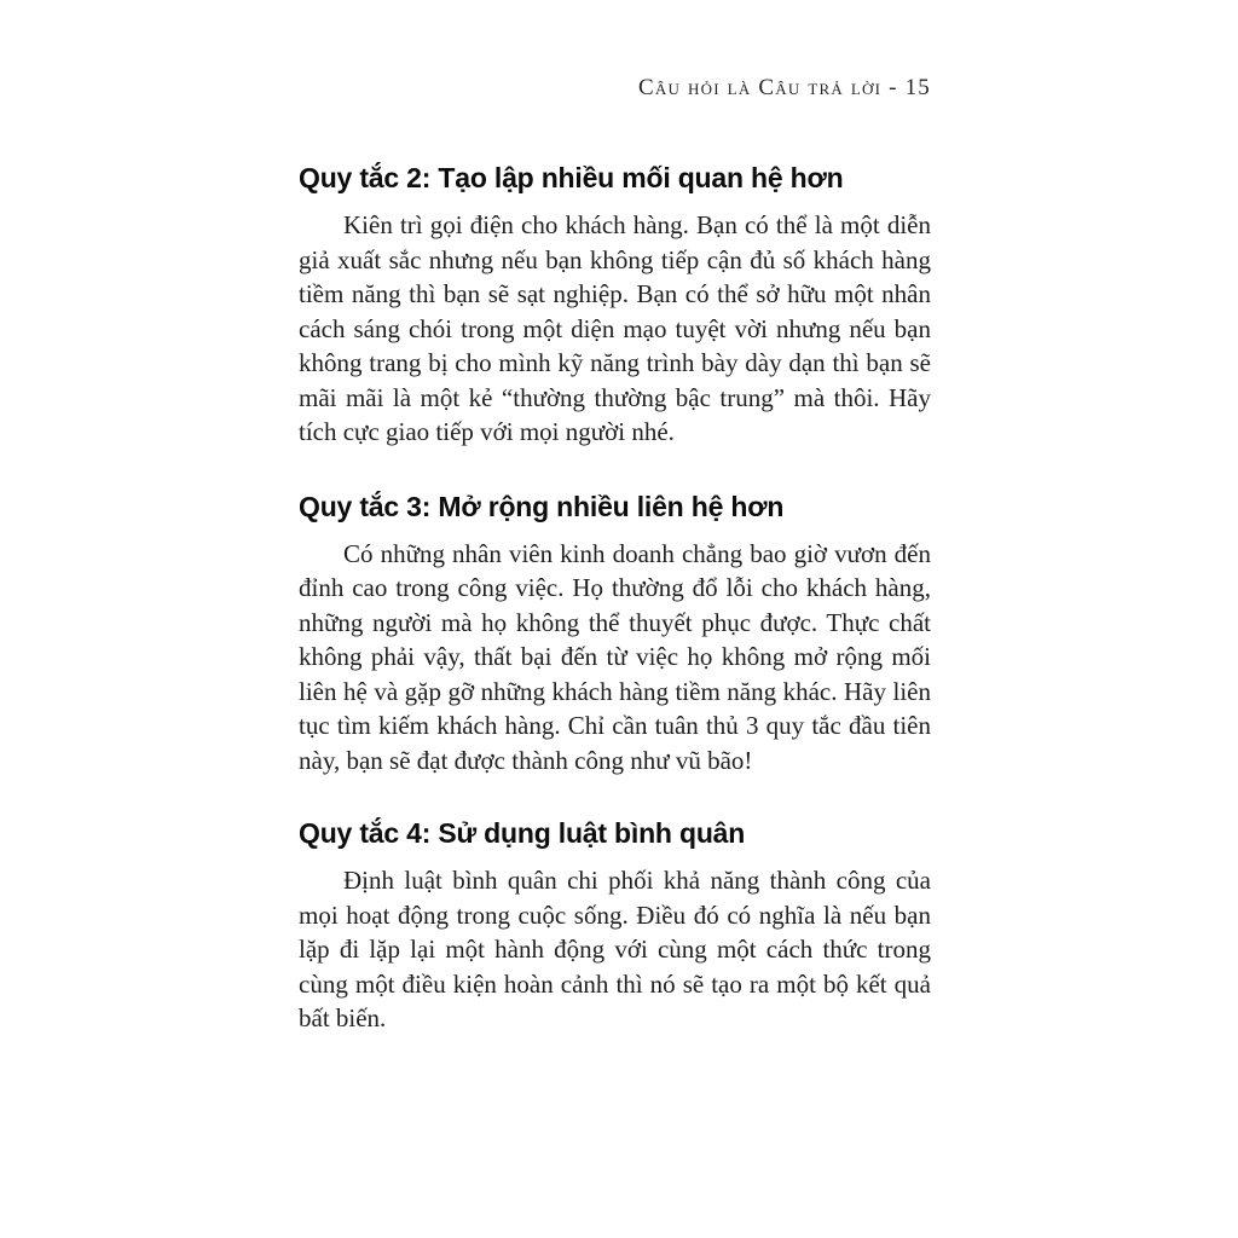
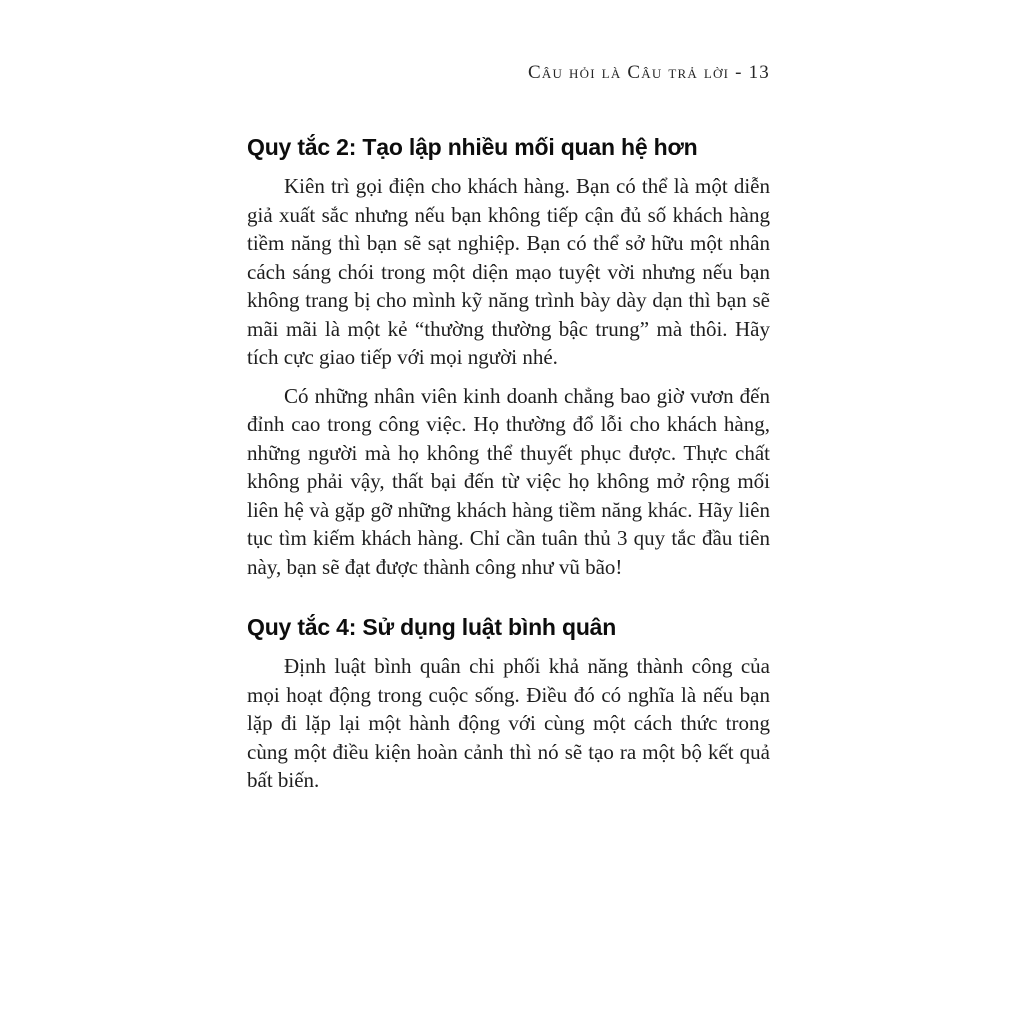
- Câu hỏi là Câu trả lời - 15
+ Câu hỏi là Câu trả lời - 13
  Quy tắc 2: Tạo lập nhiều mối quan hệ hơn
  Kiên trì gọi điện cho khách hàng. Bạn có thể là một diễn giả xuất sắc nhưng nếu bạn không tiếp cận đủ số khách hàng tiềm năng thì bạn sẽ sạt nghiệp. Bạn có thể sở hữu một nhân cách sáng chói trong một diện mạo tuyệt vời nhưng nếu bạn không trang bị cho mình kỹ năng trình bày dày dạn thì bạn sẽ mãi mãi là một kẻ “thường thường bậc trung” mà thôi. Hãy tích cực giao tiếp với mọi người nhé.
- Quy tắc 3: Mở rộng nhiều liên hệ hơn
  Có những nhân viên kinh doanh chẳng bao giờ vươn đến đỉnh cao trong công việc. Họ thường đổ lỗi cho khách hàng, những người mà họ không thể thuyết phục được. Thực chất không phải vậy, thất bại đến từ việc họ không mở rộng mối liên hệ và gặp gỡ những khách hàng tiềm năng khác. Hãy liên tục tìm kiếm khách hàng. Chỉ cần tuân thủ 3 quy tắc đầu tiên này, bạn sẽ đạt được thành công như vũ bão!
  Quy tắc 4: Sử dụng luật bình quân
  Định luật bình quân chi phối khả năng thành công của mọi hoạt động trong cuộc sống. Điều đó có nghĩa là nếu bạn lặp đi lặp lại một hành động với cùng một cách thức trong cùng một điều kiện hoàn cảnh thì nó sẽ tạo ra một bộ kết quả bất biến.
